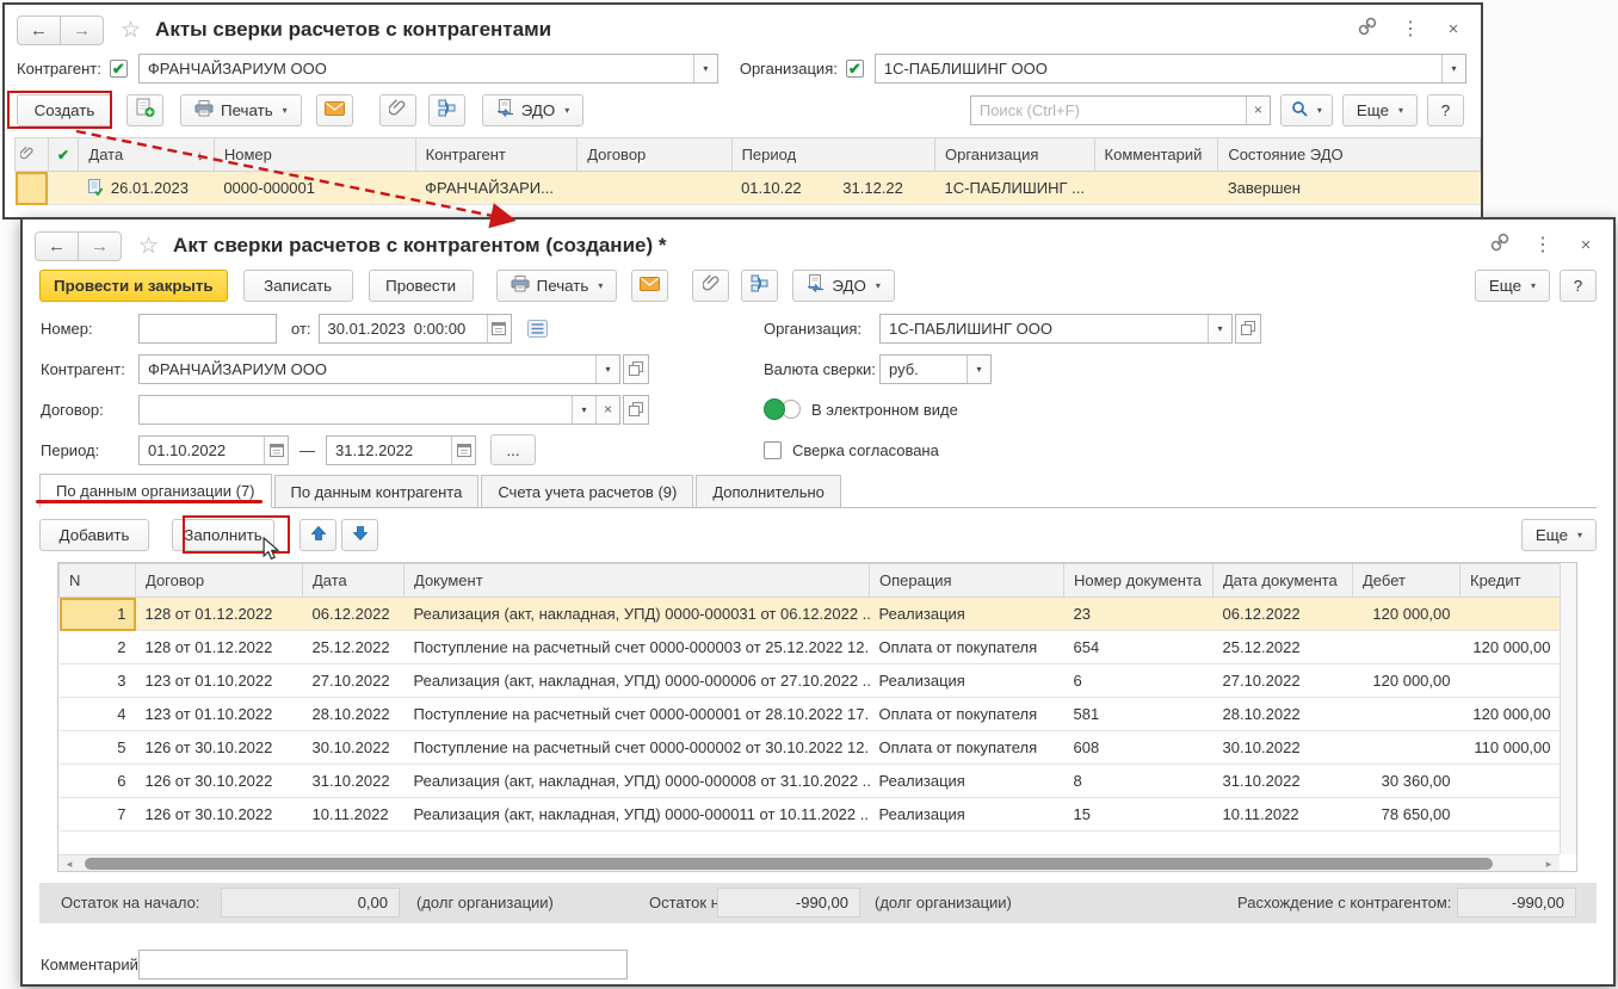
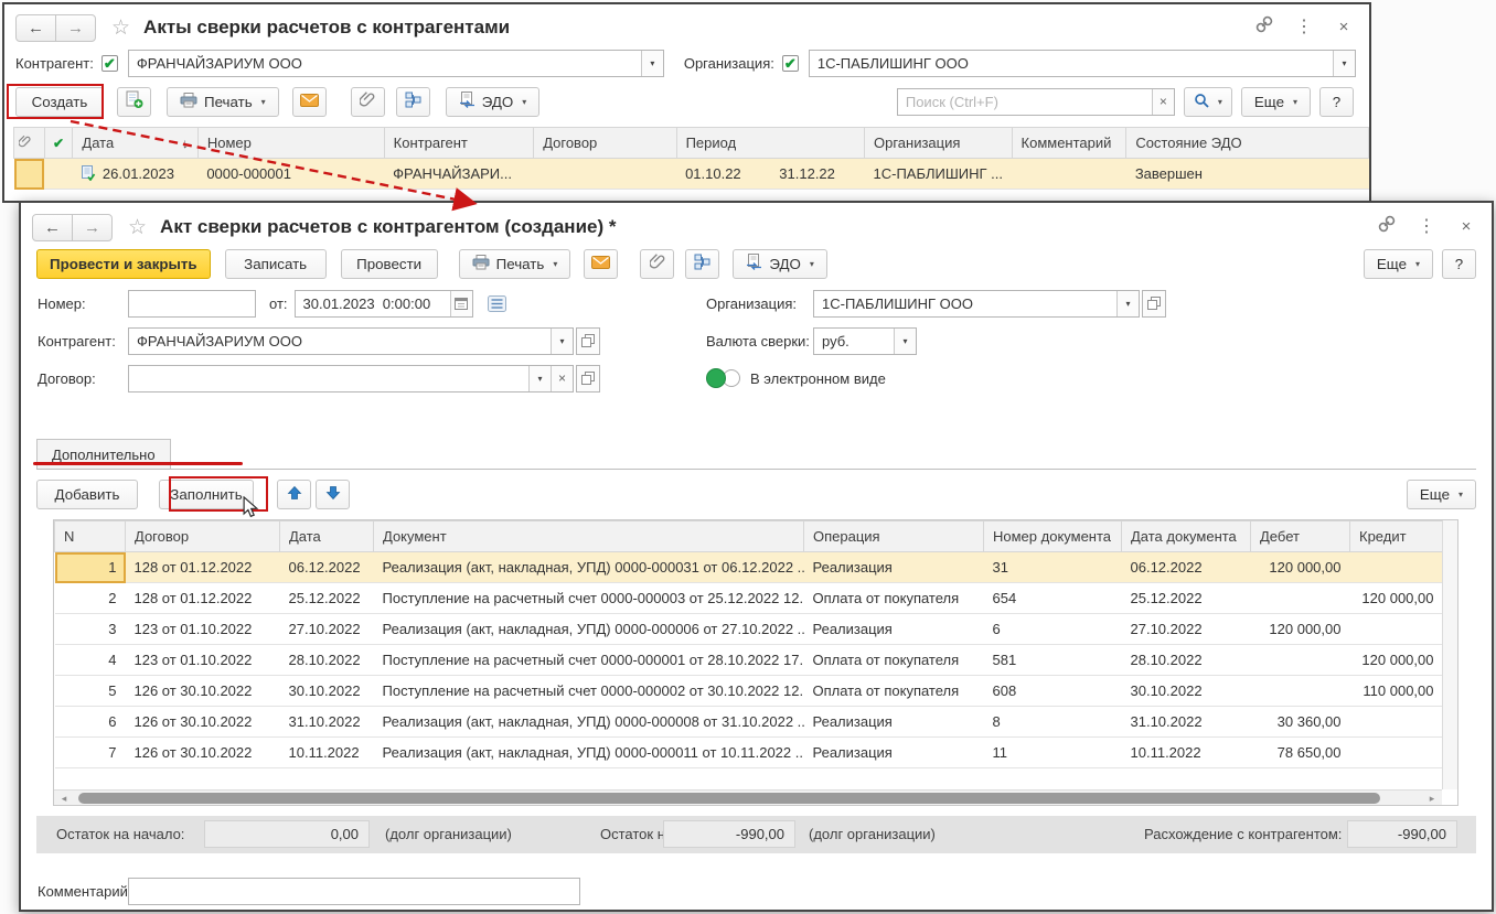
  ←
  →
  ☆
  Акты сверки расчетов с контрагентами
  ⋮
  ×
  Контрагент:
  ✔
  ФРАНЧАЙЗАРИУМ ООО
  ▾
  Организация:
  ✔
  1С-ПАБЛИШИНГ ООО
  ▾
  Создать
  Печать
  ▾
  ЭДО
  ▾
  Поиск (Ctrl+F)
  ×
  ▾
  Еще
  ▾
  ?
  	✔	Дата ↓	Номер	Контрагент	Договор	Период	Организация	Комментарий	Состояние ЭДО
  		26.01.2023	0000-000001	ФРАНЧАЙЗАРИ...		01.10.22	31.12.22	1С-ПАБЛИШИНГ ...		Завершен
  ←
  →
  ☆
  Акт сверки расчетов с контрагентом (создание) *
  ⋮
  ×
  Провести и закрыть
  Записать
  Провести
  Печать
  ▾
  ЭДО
  ▾
  Еще
  ▾
  ?
  Номер:
  от:
  30.01.2023 0:00:00
  Организация:
  1С-ПАБЛИШИНГ ООО
  ▾
  Контрагент:
  ФРАНЧАЙЗАРИУМ ООО
  ▾
  Валюта сверки:
  руб.
  ▾
  Договор:
  ▾
  ×
  В электронном виде
- Период:
- 01.10.2022
- —
- 31.12.2022
- ...
- Сверка согласована
- По данным организации (7)
- По данным контрагента
- Счета учета расчетов (9)
  Дополнительно
  Добавить
  Заполнить
  Еще
  ▾
  N	Договор	Дата	Документ	Операция	Номер документа	Дата документа	Дебет	Кредит
- 1	128 от 01.12.2022	06.12.2022	Реализация (акт, накладная, УПД) 0000-000031 от 06.12.2022 ..	Реализация	23	06.12.2022	120 000,00
+ 1	128 от 01.12.2022	06.12.2022	Реализация (акт, накладная, УПД) 0000-000031 от 06.12.2022 ..	Реализация	31	06.12.2022	120 000,00
  2	128 от 01.12.2022	25.12.2022	Поступление на расчетный счет 0000-000003 от 25.12.2022 12.	Оплата от покупателя	654	25.12.2022		120 000,00
  3	123 от 01.10.2022	27.10.2022	Реализация (акт, накладная, УПД) 0000-000006 от 27.10.2022 ..	Реализация	6	27.10.2022	120 000,00
  4	123 от 01.10.2022	28.10.2022	Поступление на расчетный счет 0000-000001 от 28.10.2022 17.	Оплата от покупателя	581	28.10.2022		120 000,00
  5	126 от 30.10.2022	30.10.2022	Поступление на расчетный счет 0000-000002 от 30.10.2022 12.	Оплата от покупателя	608	30.10.2022		110 000,00
  6	126 от 30.10.2022	31.10.2022	Реализация (акт, накладная, УПД) 0000-000008 от 31.10.2022 ..	Реализация	8	31.10.2022	30 360,00
- 7	126 от 30.10.2022	10.11.2022	Реализация (акт, накладная, УПД) 0000-000011 от 10.11.2022 ..	Реализация	15	10.11.2022	78 650,00
+ 7	126 от 30.10.2022	10.11.2022	Реализация (акт, накладная, УПД) 0000-000011 от 10.11.2022 ..	Реализация	11	10.11.2022	78 650,00
  ◂
  ▸
  Остаток на начало:
  0,00
  (долг организации)
  -990,00
  (долг организации)
  Расхождение с контрагентом:
  -990,00
  Комментарий
